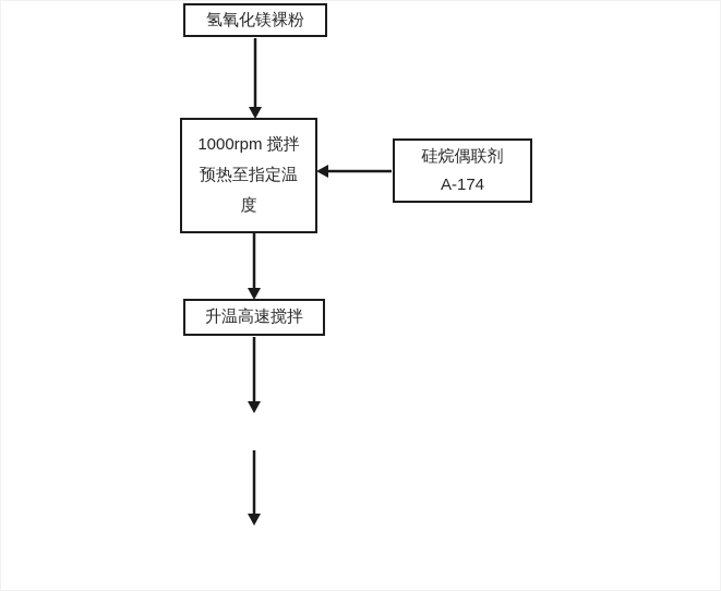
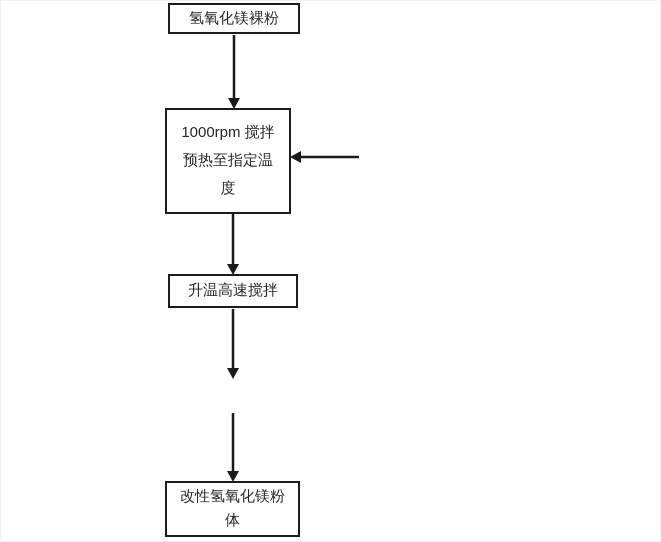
  氢氧化镁裸粉
  1000rpm 搅拌
  预热至指定温
  度
- 硅烷偶联剂
- A-174
  升温高速搅拌
+ 改性氢氧化镁粉
+ 体
